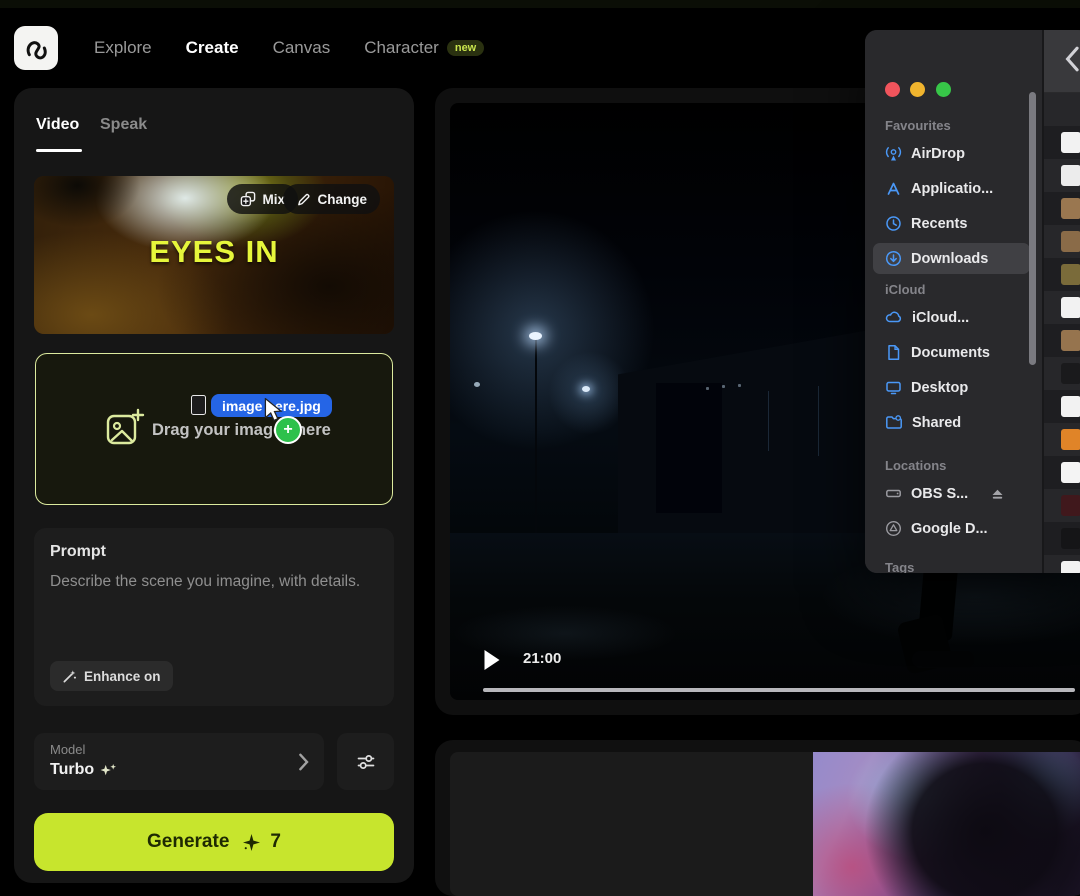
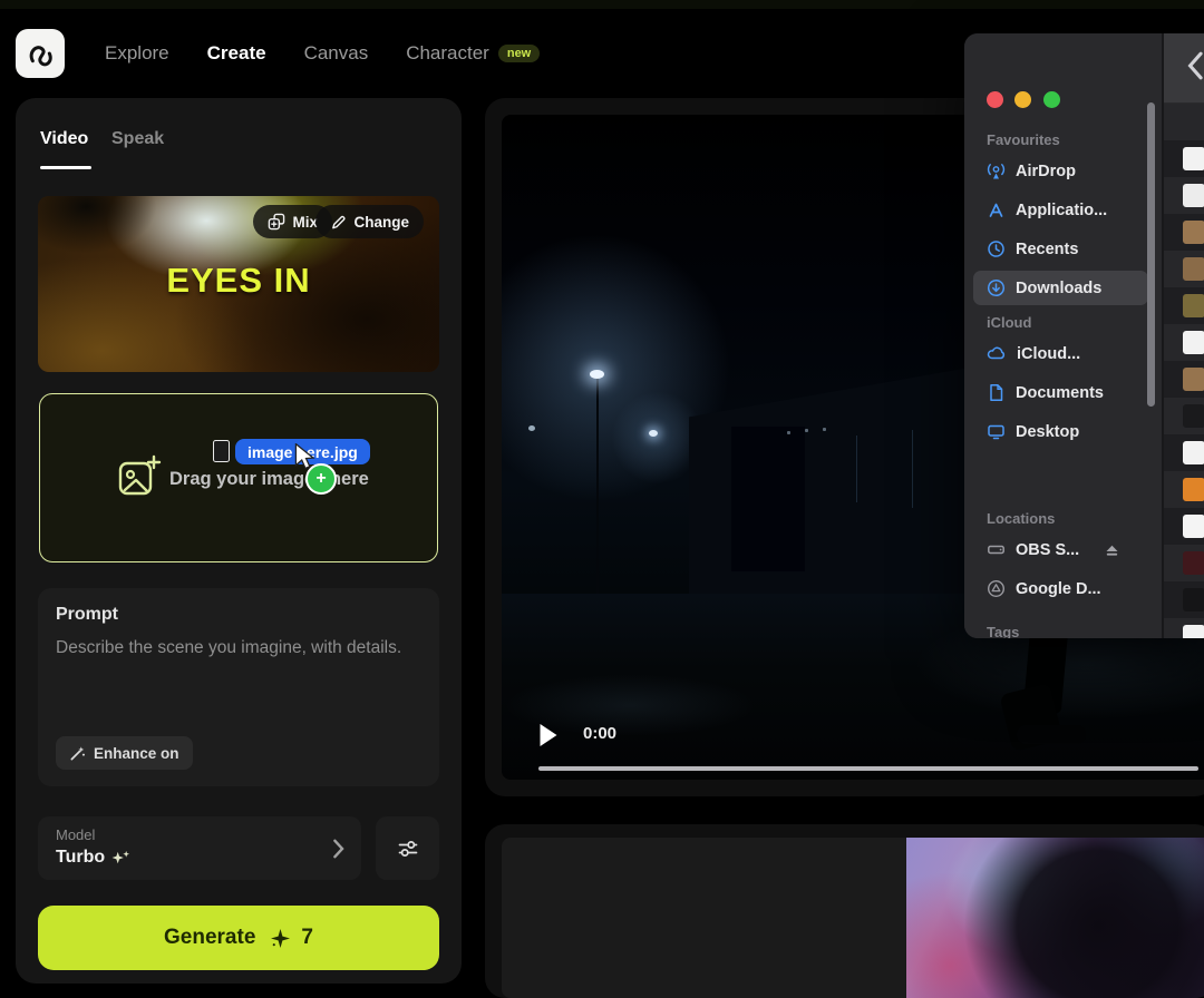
  Explore
  Create
  Canvas
  Character new
  Video
  Speak
  EYES IN
  Mix
  Change
  Drag your imagere
  imageere.jpg
  +
  Prompt
  Describe the scene you imagine, with details.
  Enhance on
  Model
  Turbo
  Generate
  7
- 21:00
+ 0:00
  Favourites
  AirDrop
  Applicatio...
  Recents
  Downloads
  iCloud
  iCloud...
  Documents
  Desktop
- Shared
  Locations
  OBS S...
  Google D...
  Tags
